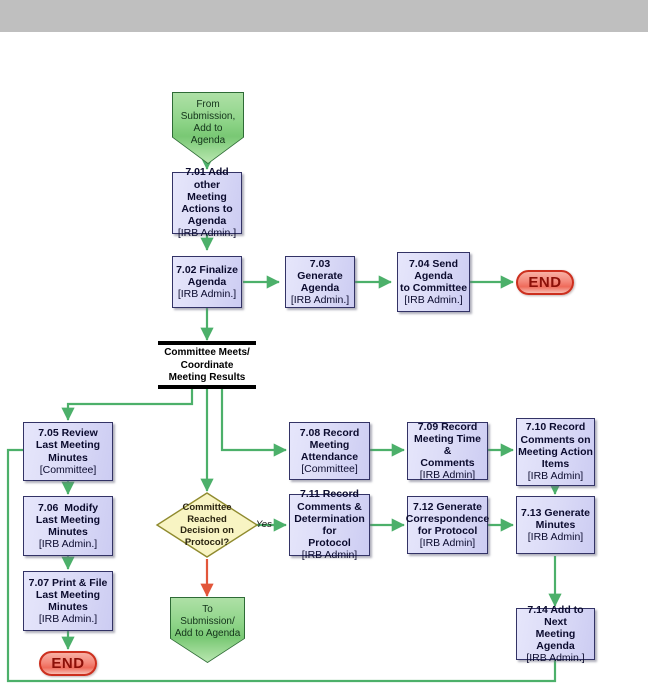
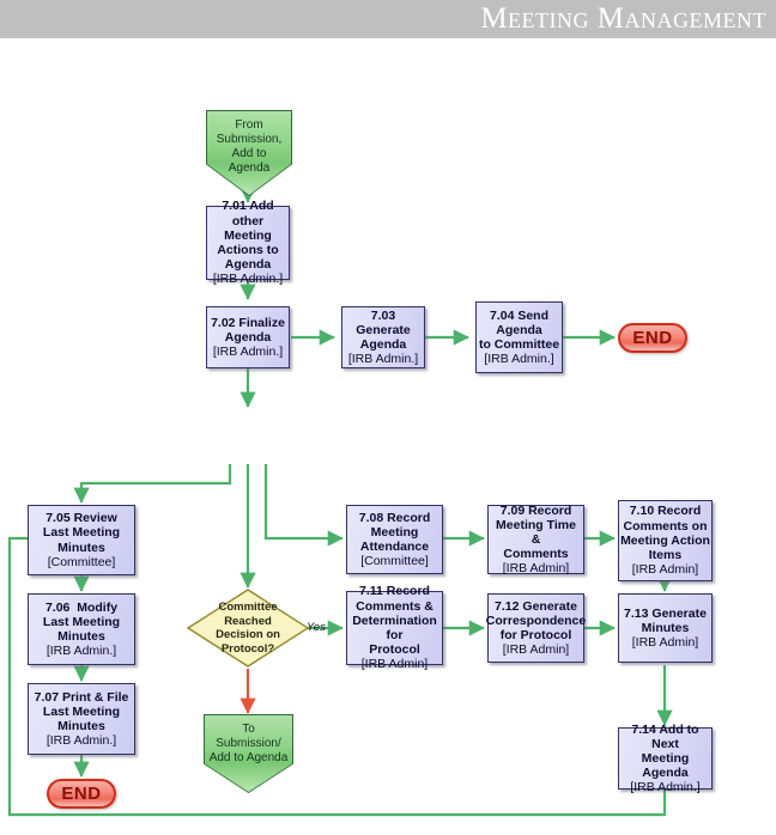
+ Meeting Management
  From
  Submission,
  Add to
  Agenda
  7.01 Add other
  Meeting
  Actions to
  Agenda
  [IRB Admin.]
  7.02 Finalize
  Agenda
  [IRB Admin.]
  7.03 Generate
  Agenda
  [IRB Admin.]
  7.04 Send
  Agenda
  to Committee
  [IRB Admin.]
  END
- Committee Meets/
- Coordinate
- Meeting Results
  7.05 Review
  Last Meeting
  Minutes
  [Committee]
  7.06 Modify
  Last Meeting
  Minutes
  [IRB Admin.]
  7.07 Print & File
  Last Meeting
  Minutes
  [IRB Admin.]
  END
  Committee
  Reached
  Decision on
  Protocol?
  Yes
  To
  Submission/
  Add to Agenda
  7.08 Record
  Meeting
  Attendance
  [Committee]
  7.09 Record
  Meeting Time &
  Comments
  [IRB Admin]
  7.10 Record
  Comments on
  Meeting Action
  Items
  [IRB Admin]
  7.11 Record
  Comments &
  Determination for
  Protocol
  [IRB Admin]
  7.12 Generate
  Correspondence
  for Protocol
  [IRB Admin]
  7.13 Generate
  Minutes
  [IRB Admin]
  7.14 Add to Next
  Meeting Agenda
  [IRB Admin.]
